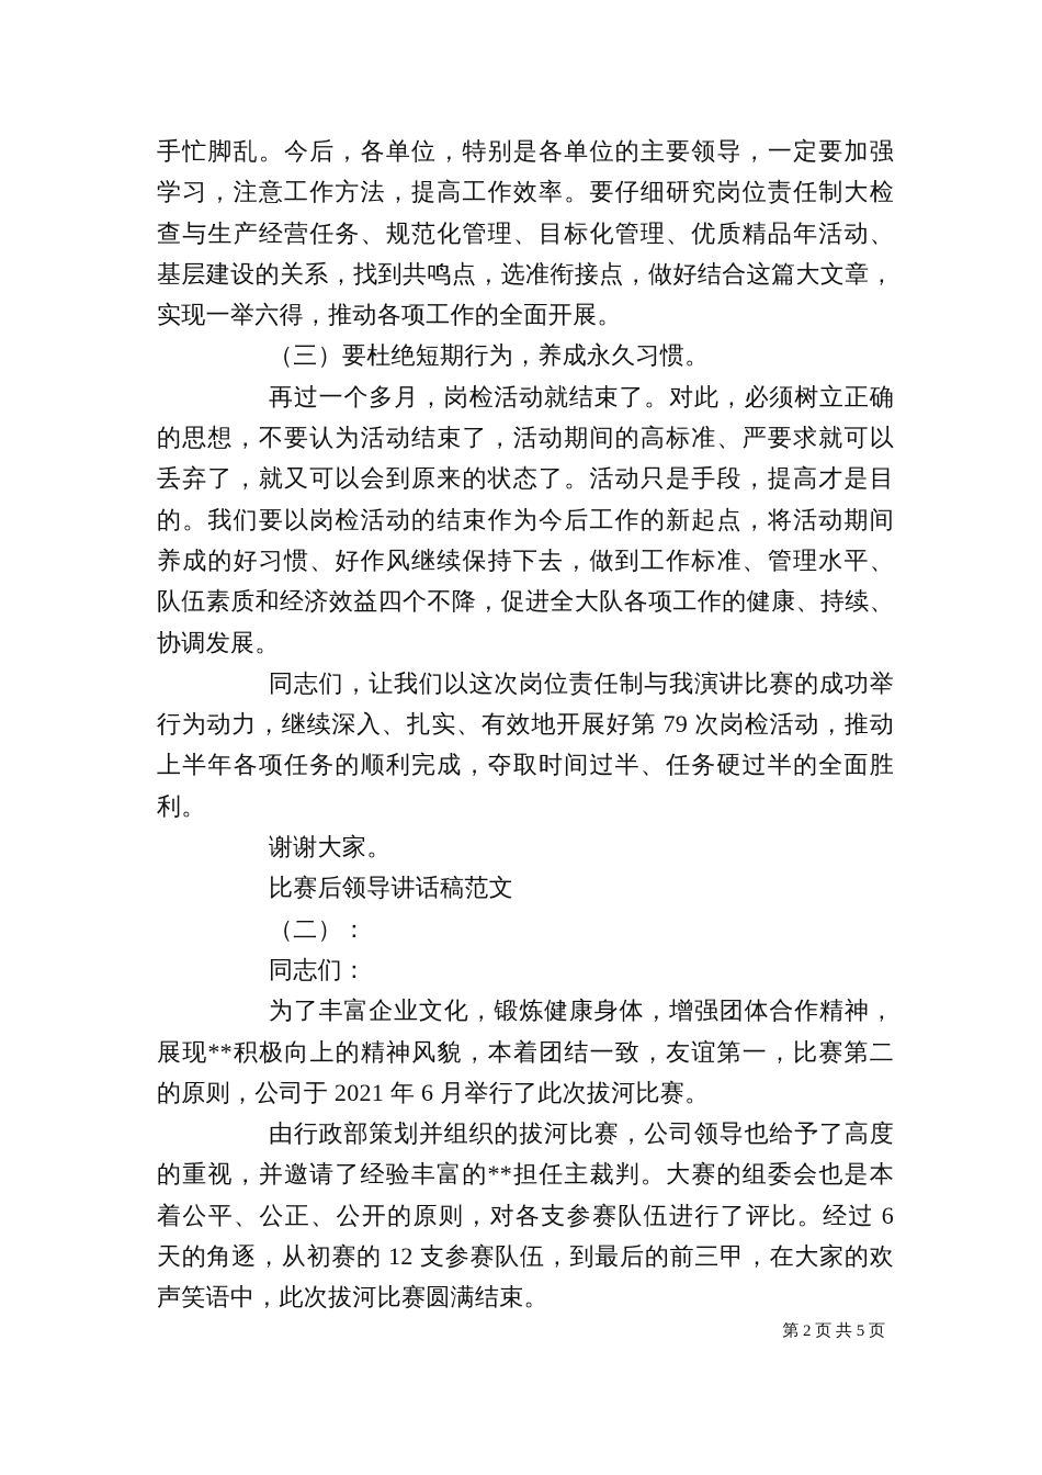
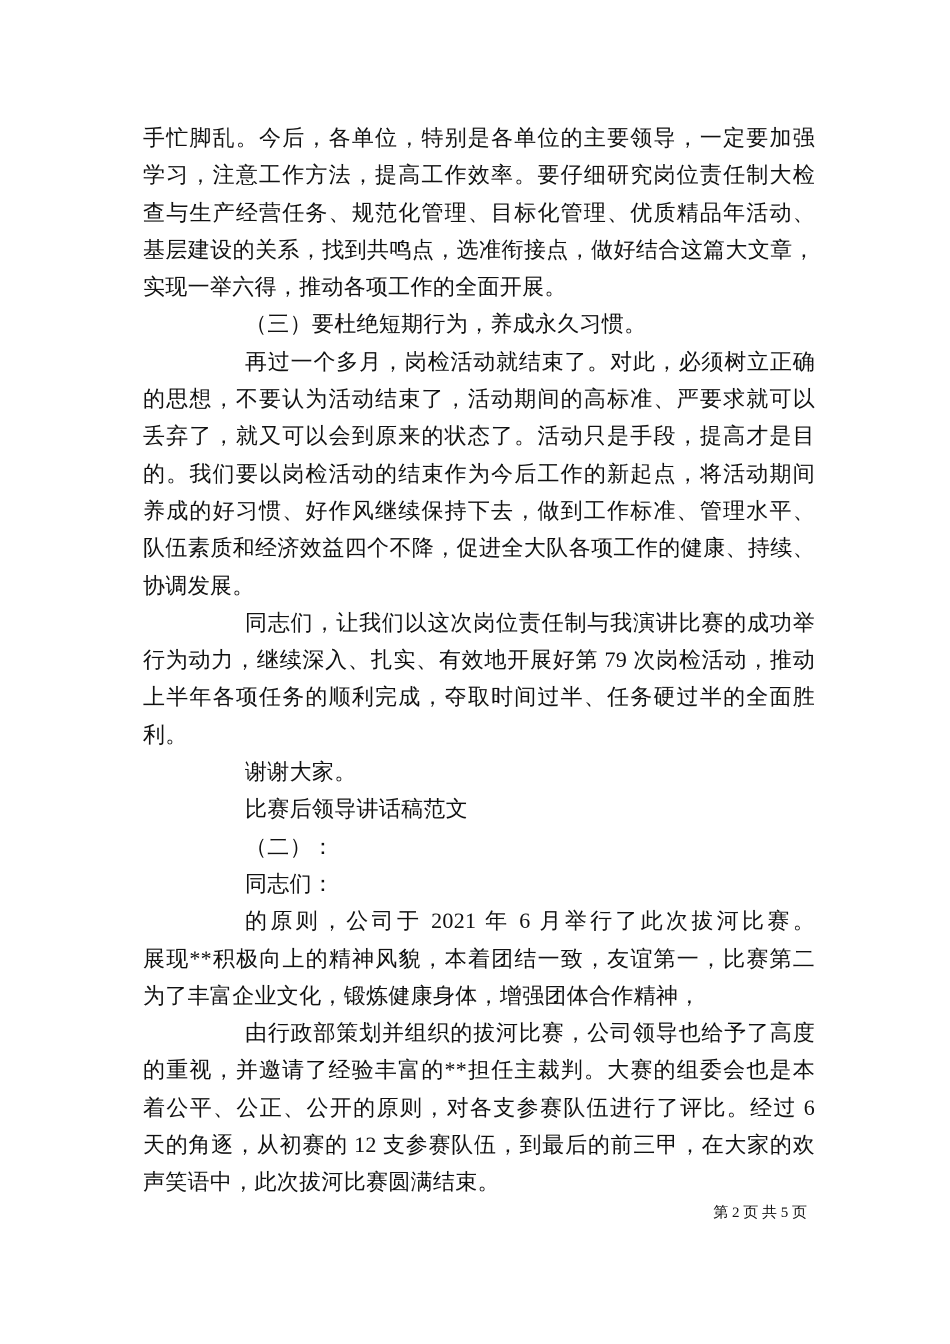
  手忙脚乱。今后，各单位，特别是各单位的主要领导，一定要加强
  学习，注意工作方法，提高工作效率。要仔细研究岗位责任制大检
  查与生产经营任务、规范化管理、目标化管理、优质精品年活动、
  基层建设的关系，找到共鸣点，选准衔接点，做好结合这篇大文章，
  实现一举六得，推动各项工作的全面开展。
  （三）要杜绝短期行为，养成永久习惯。
  再过一个多月，岗检活动就结束了。对此，必须树立正确
  的思想，不要认为活动结束了，活动期间的高标准、严要求就可以
  丢弃了，就又可以会到原来的状态了。活动只是手段，提高才是目
  的。我们要以岗检活动的结束作为今后工作的新起点，将活动期间
  养成的好习惯、好作风继续保持下去，做到工作标准、管理水平、
  队伍素质和经济效益四个不降，促进全大队各项工作的健康、持续、
  协调发展。
  同志们，让我们以这次岗位责任制与我演讲比赛的成功举
  行为动力，继续深入、扎实、有效地开展好第 79 次岗检活动，推动
  上半年各项任务的顺利完成，夺取时间过半、任务硬过半的全面胜
  利。
  谢谢大家。
  比赛后领导讲话稿范文
  （二）：
  同志们：
- 为了丰富企业文化，锻炼健康身体，增强团体合作精神，
+ 的原则，公司于 2021 年 6 月举行了此次拔河比赛。
  展现**积极向上的精神风貌，本着团结一致，友谊第一，比赛第二
- 的原则，公司于 2021 年 6 月举行了此次拔河比赛。
+ 为了丰富企业文化，锻炼健康身体，增强团体合作精神，
  由行政部策划并组织的拔河比赛，公司领导也给予了高度
  的重视，并邀请了经验丰富的**担任主裁判。大赛的组委会也是本
  着公平、公正、公开的原则，对各支参赛队伍进行了评比。经过 6
  天的角逐，从初赛的 12 支参赛队伍，到最后的前三甲，在大家的欢
  声笑语中，此次拔河比赛圆满结束。
  第 2 页 共 5 页
